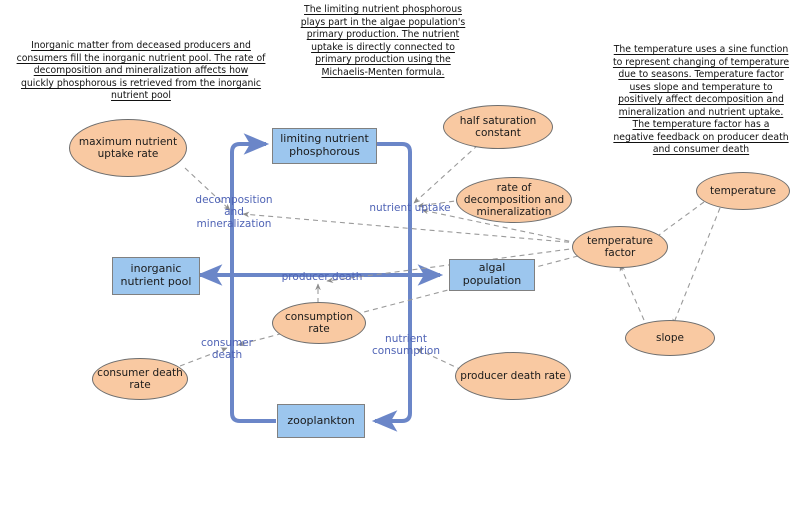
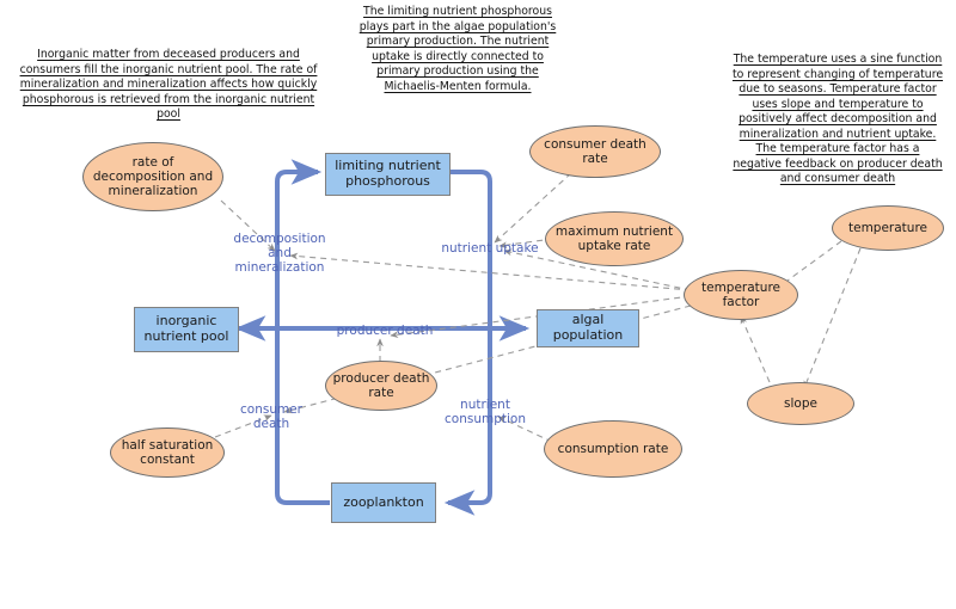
  limiting nutrient phosphorous
  inorganic nutrient pool
  algal population
  zooplankton
- maximum nutrient uptake rate
+ rate of decomposition and mineralization
- half saturation constant
+ consumer death rate
- rate of decomposition and mineralization
+ maximum nutrient uptake rate
  temperature
  temperature factor
  slope
- consumption rate
+ producer death rate
- consumer death rate
+ half saturation constant
- producer death rate
+ consumption rate
  decomposition
  and
  mineralization
  nutrient uptake
  producer death
  consumer
  death
  nutrient
  consumption
- Inorganic matter from deceased producers and consumers fill the inorganic nutrient pool. The rate of decomposition and mineralization affects how quickly phosphorous is retrieved from the inorganic nutrient pool
+ Inorganic matter from deceased producers and consumers fill the inorganic nutrient pool. The rate of mineralization and mineralization affects how quickly phosphorous is retrieved from the inorganic nutrient pool
  The limiting nutrient phosphorous plays part in the algae population's primary production. The nutrient uptake is directly connected to primary production using the Michaelis-Menten formula.
  The temperature uses a sine function to represent changing of temperature due to seasons. Temperature factor uses slope and temperature to positively affect decomposition and mineralization and nutrient uptake. The temperature factor has a negative feedback on producer death and consumer death
